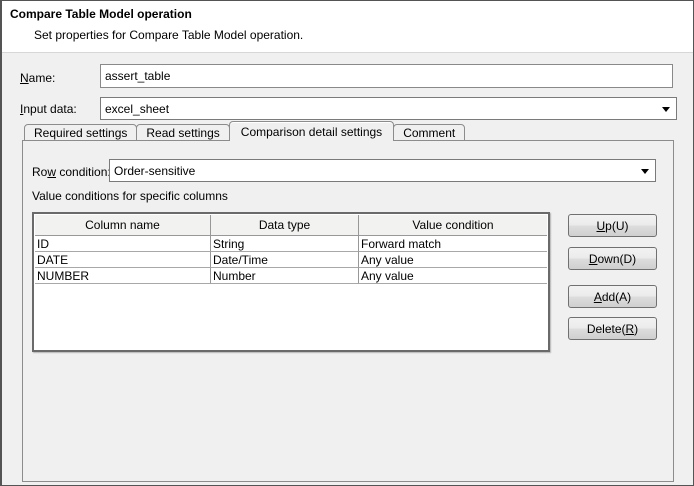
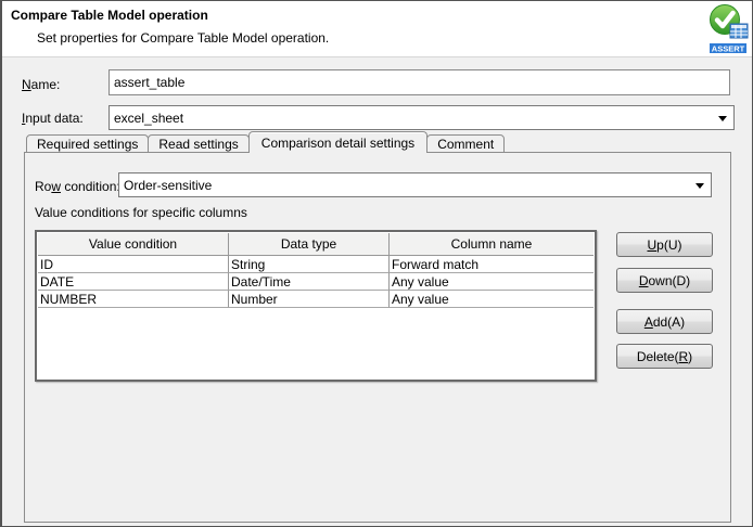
  Compare Table Model operation
  Set properties for Compare Table Model operation.
+ ASSERT
  Name:
  assert_table
  Input data:
  excel_sheet
  Required settings
  Read settings
  Comparison detail settings
  Comment
  Row condition
  Order-sensitive
  Value conditions for specific columns
- Column name
+ Value condition
  Data type
- Value condition
+ Column name
  ID
  String
  Forward match
  DATE
  Date/Time
  Any value
  NUMBER
  Number
  Any value
  Up(U)
  Down(D)
  Add(A)
  Delete(R)
